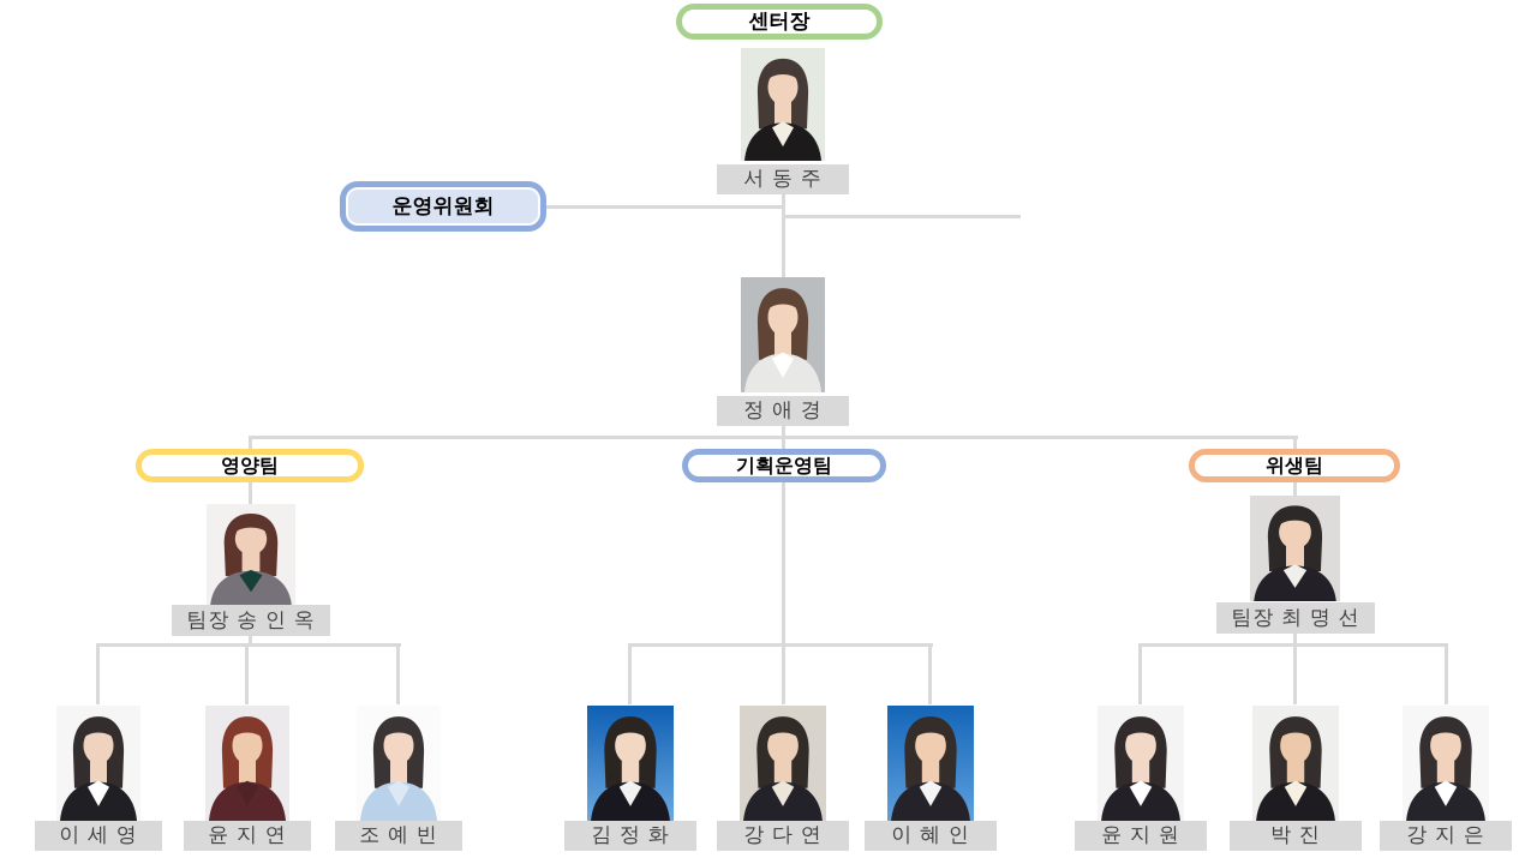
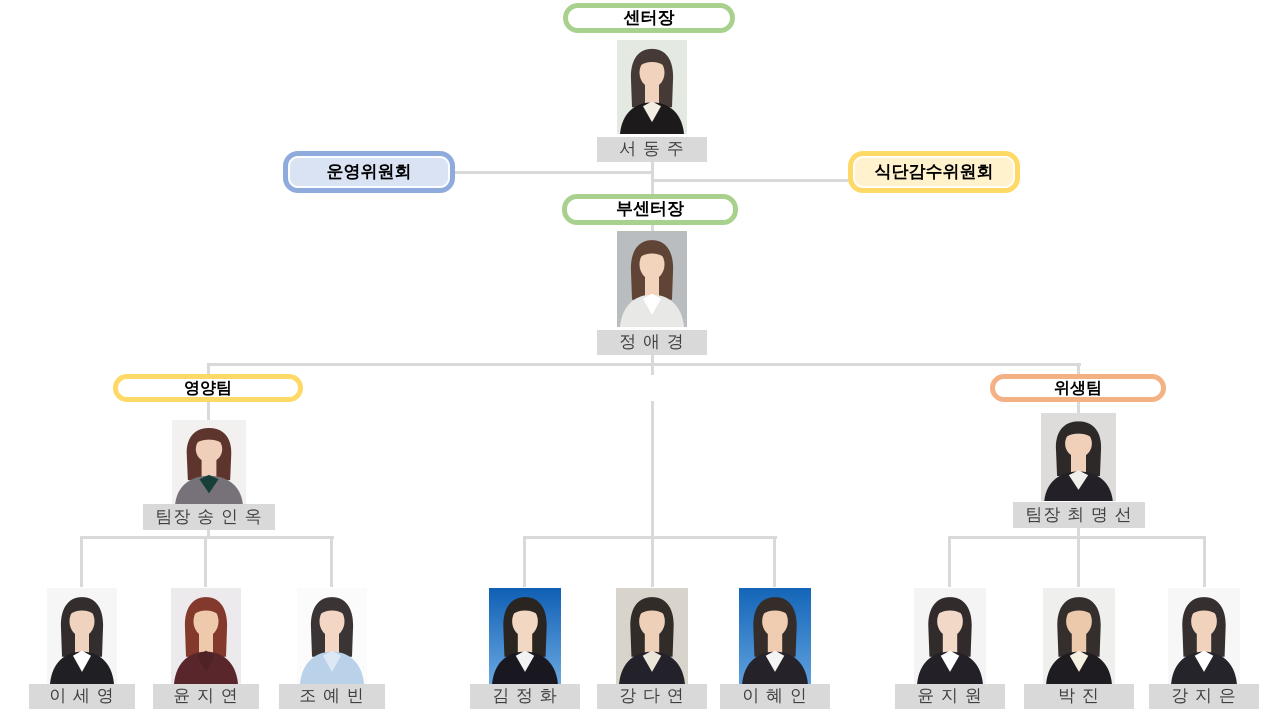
  센터장
  서 동 주
  운영위원회
+ 식단감수위원회
+ 부센터장
  정 애 경
  영양팀
- 기획운영팀
  위생팀
  팀장 송 인 옥
  팀장 최 명 선
  이 세 영
  윤 지 연
  조 예 빈
  김 정 화
  강 다 연
  이 혜 인
  윤 지 원
  박 진
  강 지 은
